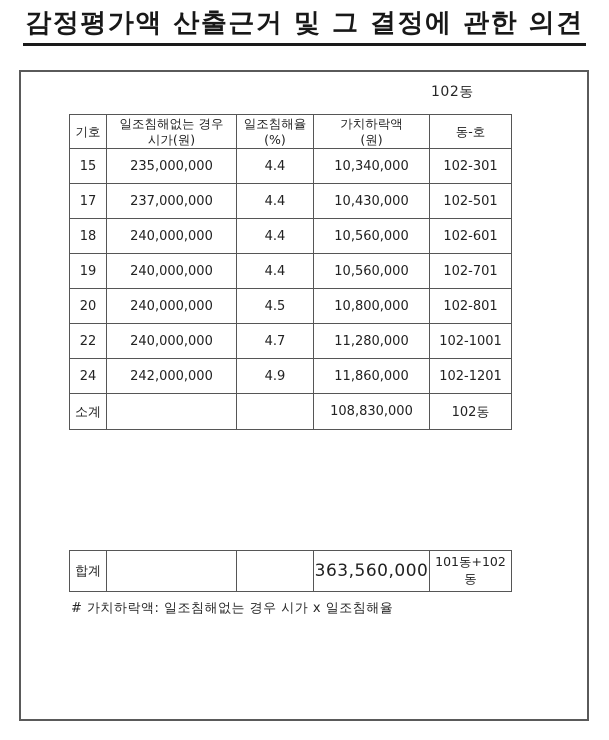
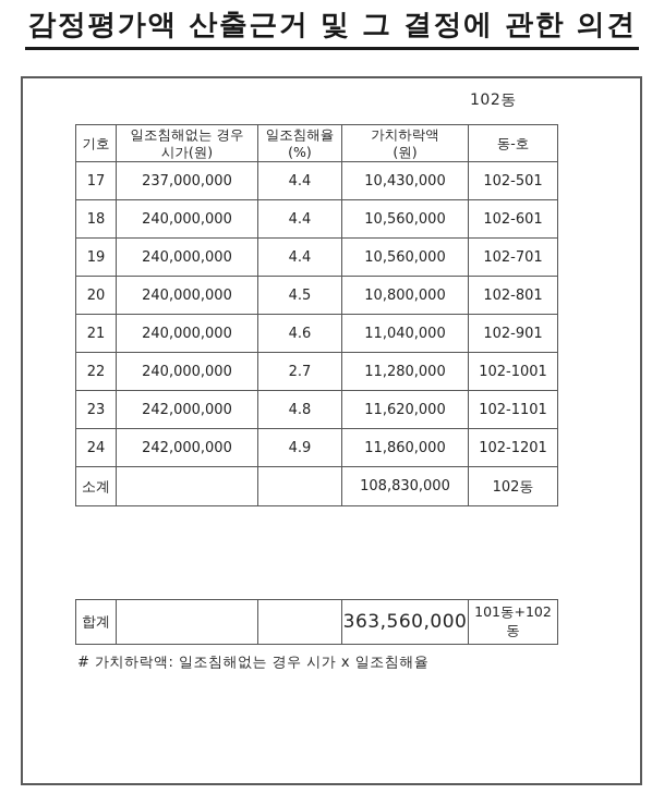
  감정평가액 산출근거 및 그 결정에 관한 의견
  102동
  기호	일조침해없는 경우 시가(원)	일조침해율 (%)	가치하락액 (원)	동-호
- 15	235,000,000	4.4	10,340,000	102-301
  17	237,000,000	4.4	10,430,000	102-501
  18	240,000,000	4.4	10,560,000	102-601
  19	240,000,000	4.4	10,560,000	102-701
  20	240,000,000	4.5	10,800,000	102-801
+ 21	240,000,000	4.6	11,040,000	102-901
- 22	240,000,000	4.7	11,280,000	102-1001
+ 22	240,000,000	2.7	11,280,000	102-1001
+ 23	242,000,000	4.8	11,620,000	102-1101
  24	242,000,000	4.9	11,860,000	102-1201
  소계			108,830,000	102동
  합계			363,560,000	101동+102동
  # 가치하락액: 일조침해없는 경우 시가 x 일조침해율
